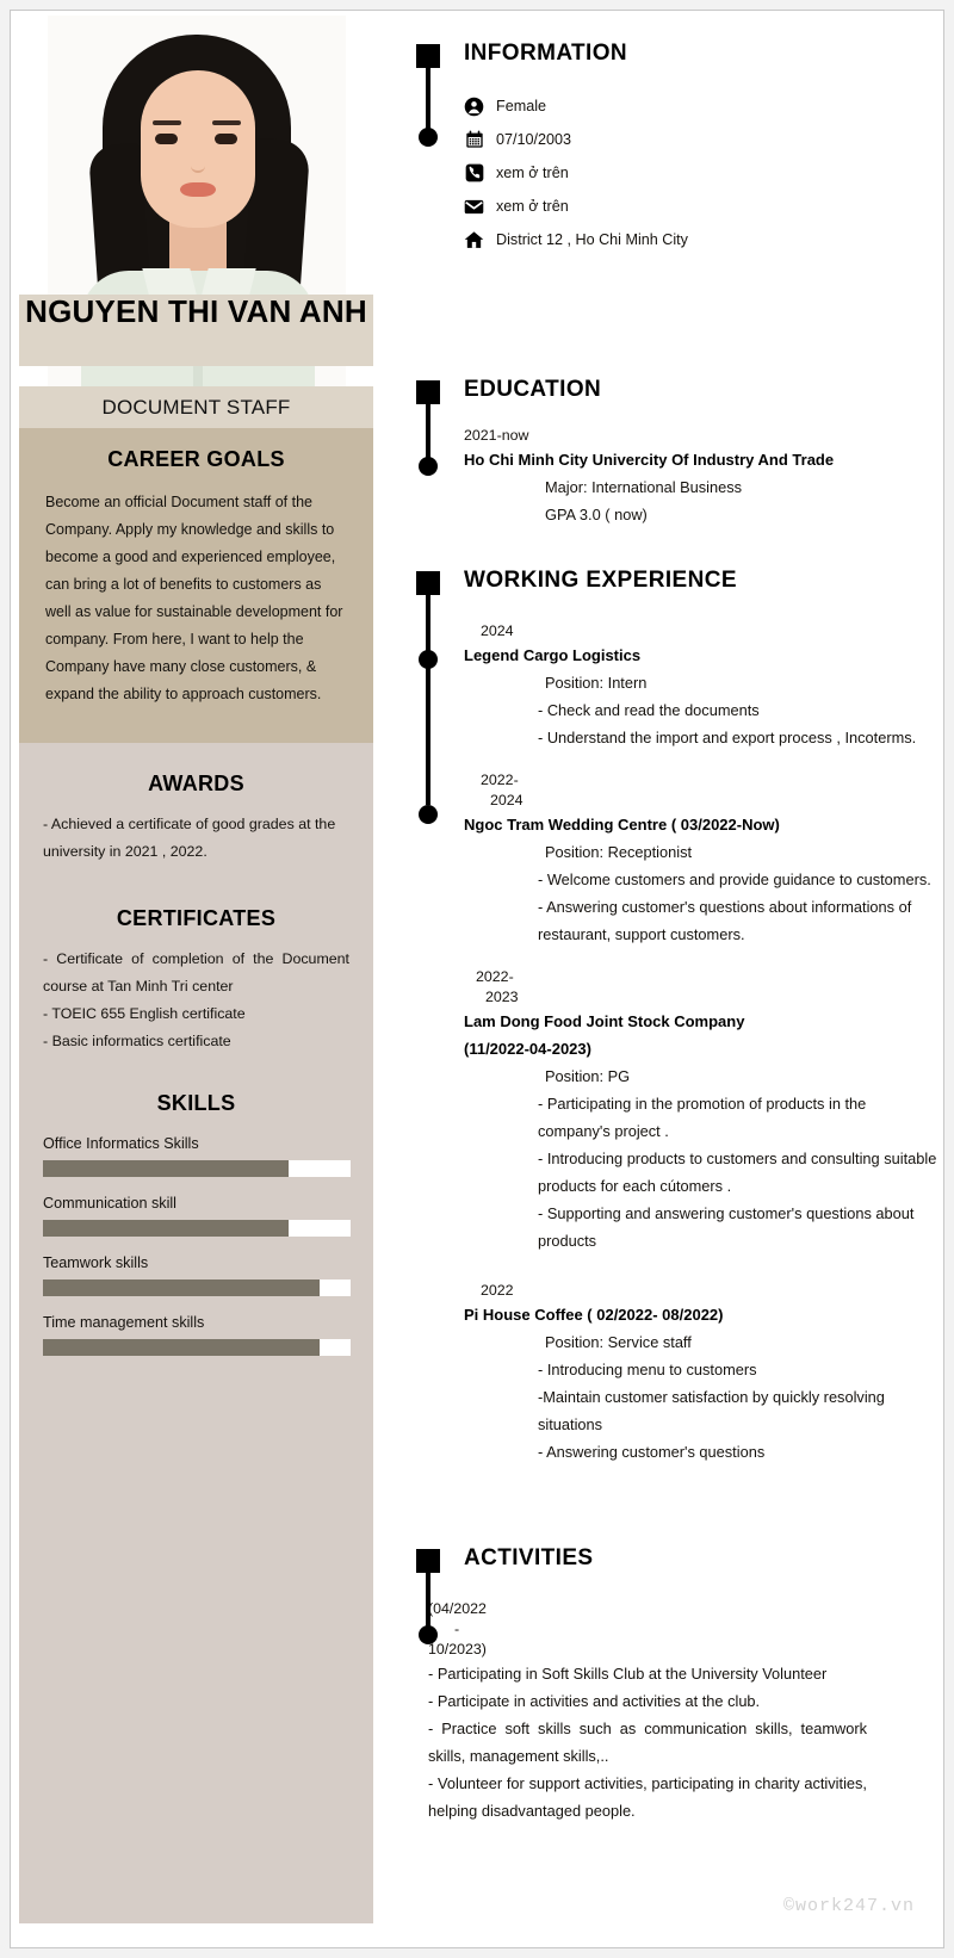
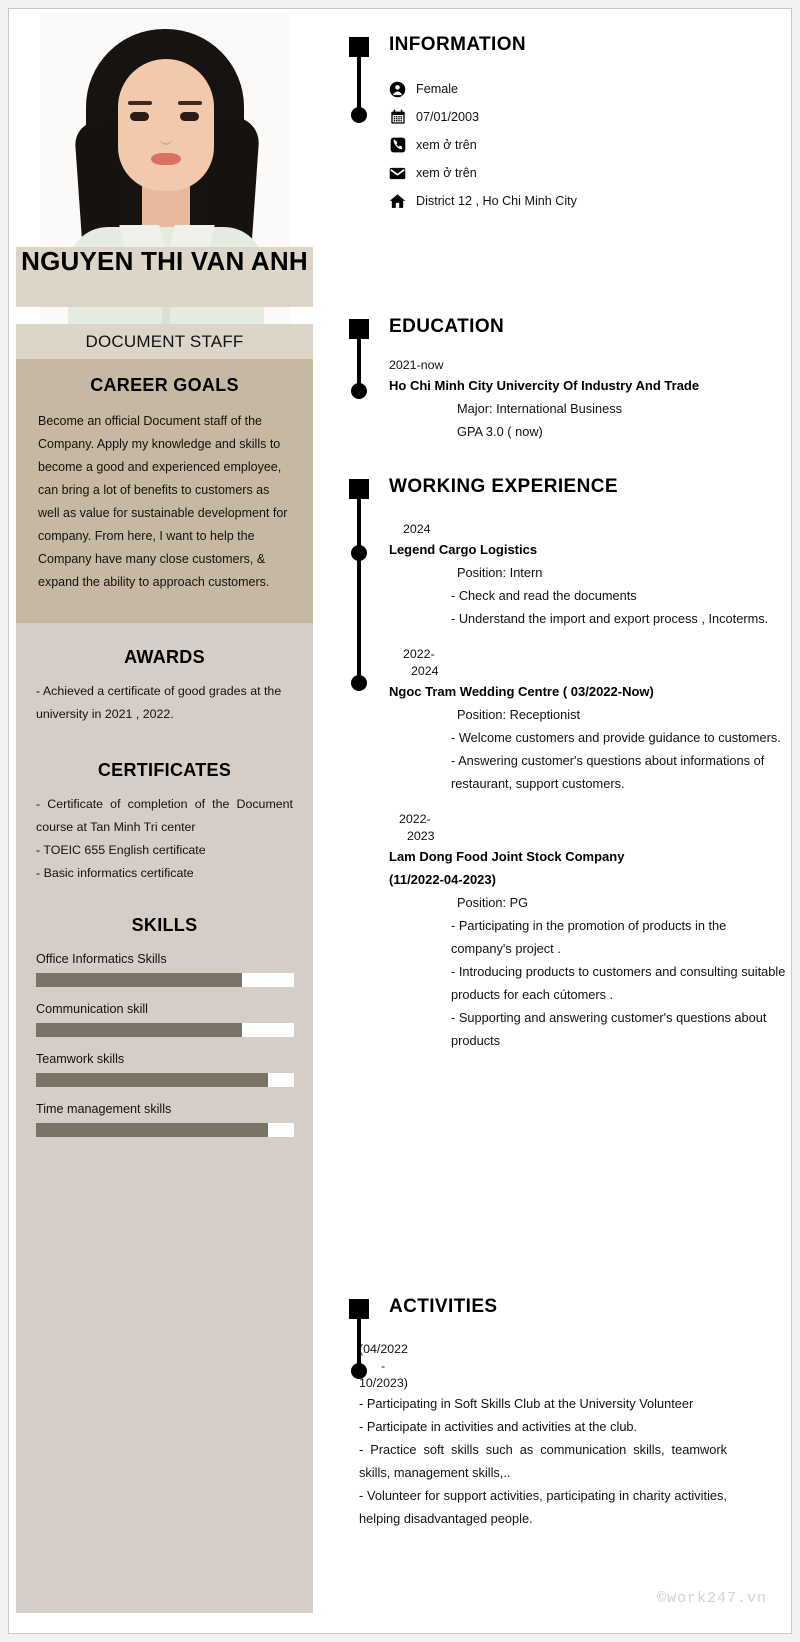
  NGUYEN THI VAN ANH
  DOCUMENT STAFF
  CAREER GOALS
  Become an official Document staff of the Company. Apply my knowledge and skills to become a good and experienced employee, can bring a lot of benefits to customers as well as value for sustainable development for company. From here, I want to help the Company have many close customers, & expand the ability to approach customers.
  AWARDS
  - Achieved a certificate of good grades at the university in 2021 , 2022.
  CERTIFICATES
  - Certificate of completion of the Document course at Tan Minh Tri center
  - TOEIC 655 English certificate
  - Basic informatics certificate
  SKILLS
  Office Informatics Skills
  Communication skill
  Teamwork skills
  Time management skills
  INFORMATION
  Female
- 07/10/2003
+ 07/01/2003
  xem ở trên
  xem ở trên
  District 12 , Ho Chi Minh City
  EDUCATION
  2021-now
  Ho Chi Minh City Univercity Of Industry And Trade
  Major: International Business
  GPA 3.0 ( now)
  WORKING EXPERIENCE
  2024
  Legend Cargo Logistics
  Position: Intern
  - Check and read the documents
  - Understand the import and export process , Incoterms.
  2022-
  2024
  Ngoc Tram Wedding Centre ( 03/2022-Now)
  Position: Receptionist
  - Welcome customers and provide guidance to customers.
  - Answering customer's questions about informations of restaurant, support customers.
  2022-
  2023
  Lam Dong Food Joint Stock Company (11/2022-04-2023)
  Position: PG
  - Participating in the promotion of products in the company's project .
  - Introducing products to customers and consulting suitable products for each cútomers .
  - Supporting and answering customer's questions about products
- 2022
- Pi House Coffee ( 02/2022- 08/2022)
- Position: Service staff
- - Introducing menu to customers
- -Maintain customer satisfaction by quickly resolving situations
- - Answering customer's questions
  ACTIVITIES
  (04/2022
  -
  10/2023)
  - Participating in Soft Skills Club at the University Volunteer
  - Participate in activities and activities at the club.
  - Practice soft skills such as communication skills, teamwork skills, management skills,..
  - Volunteer for support activities, participating in charity activities, helping disadvantaged people.
  ©work247.vn
